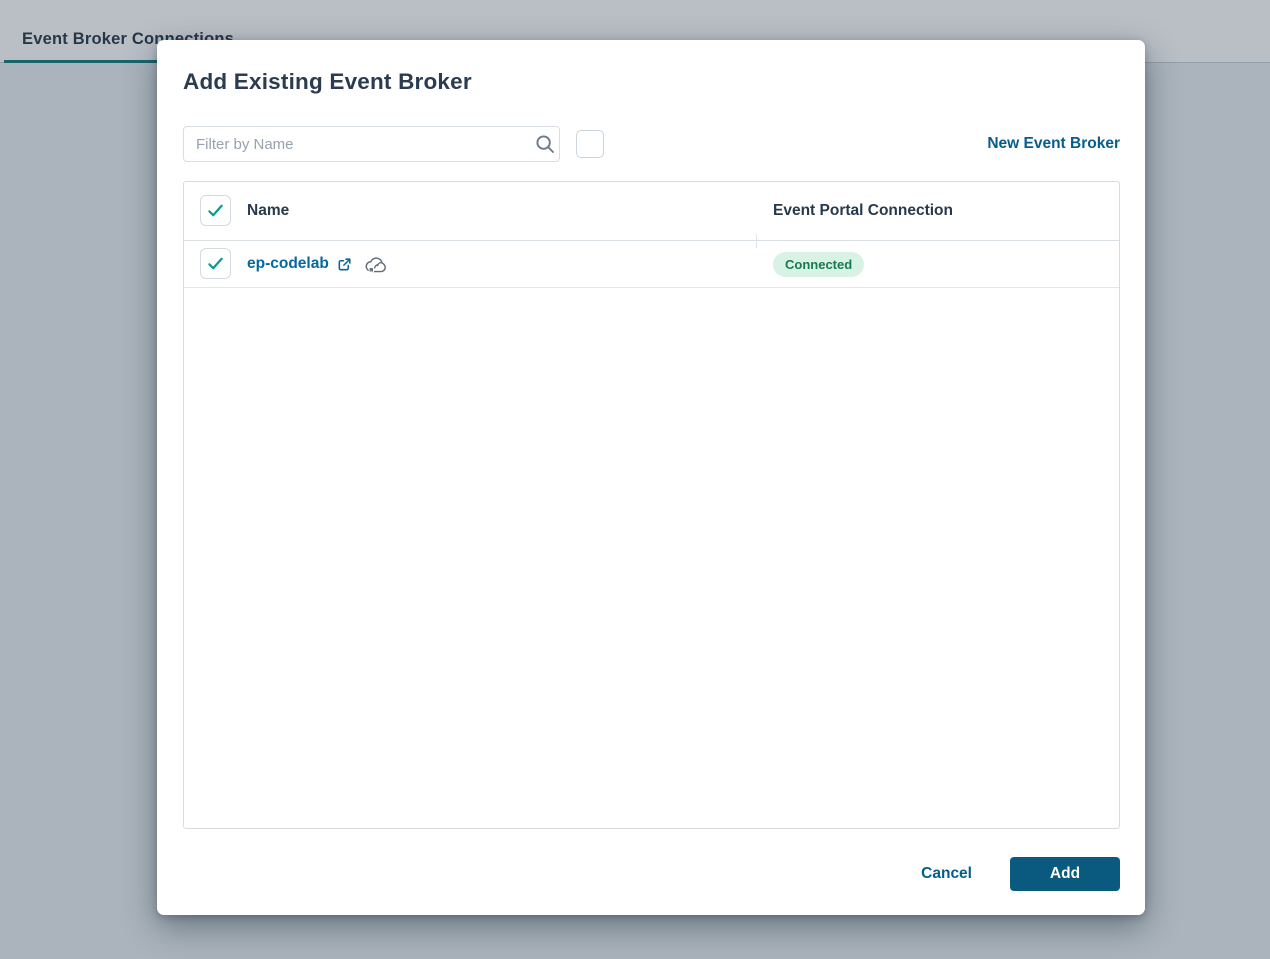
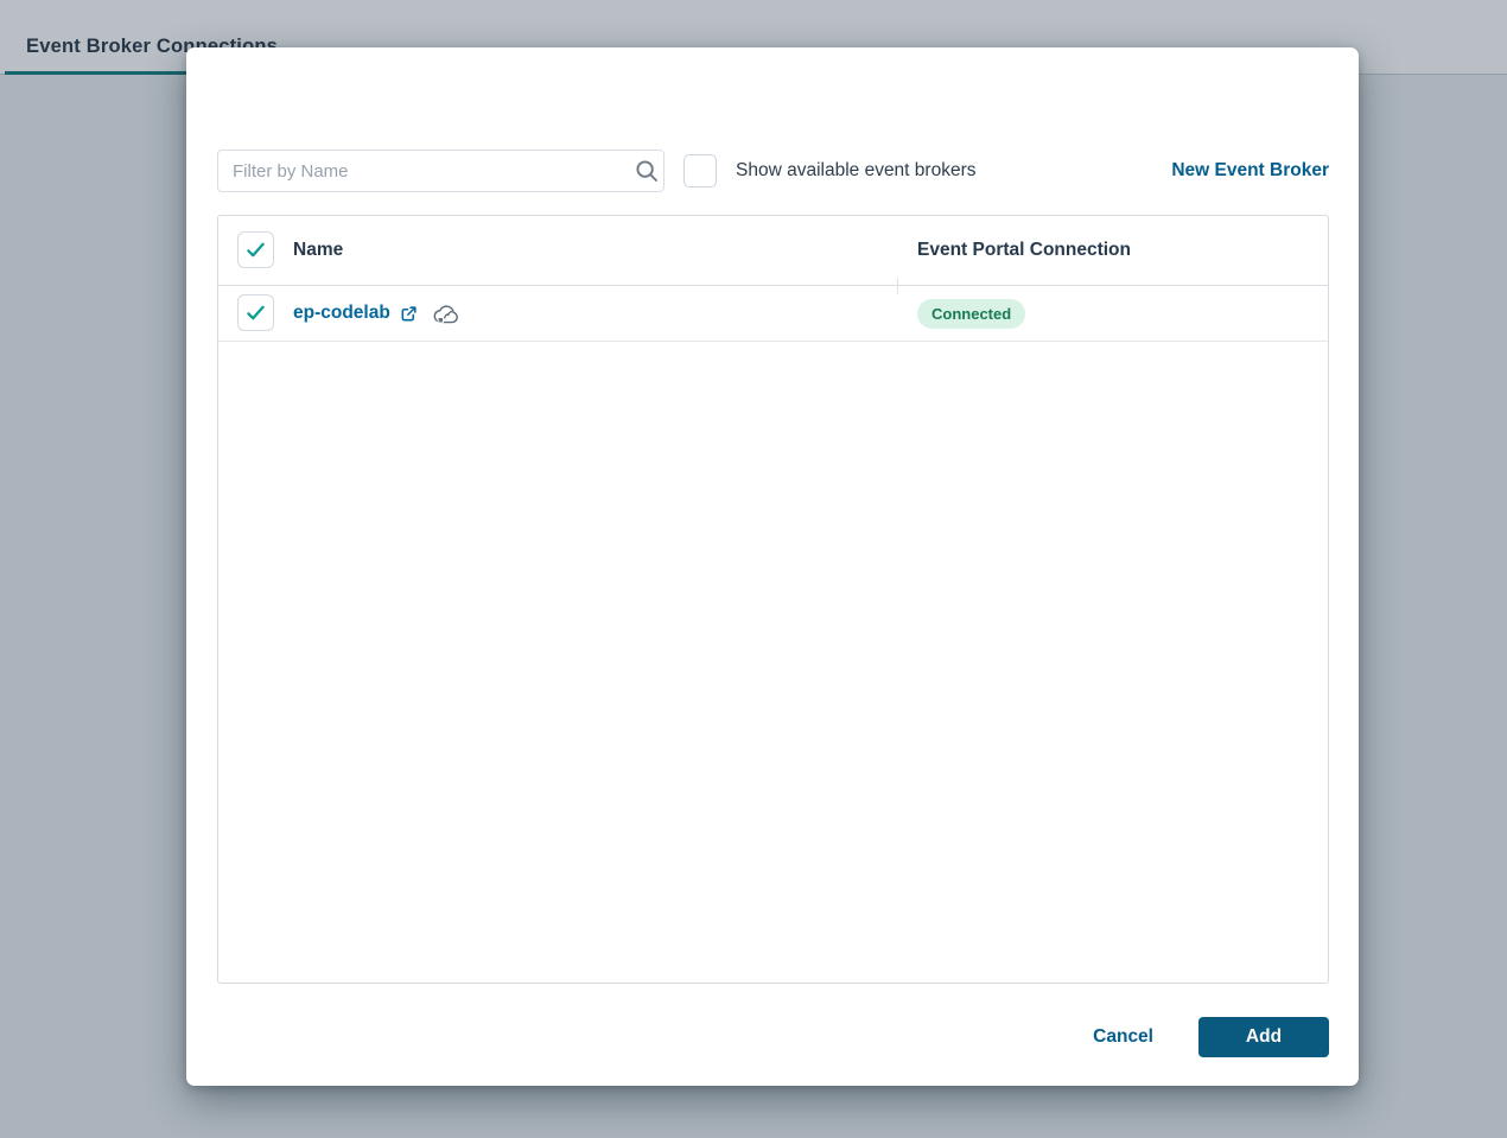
  Event Broker Connections
- Add Existing Event Broker
  Filter by Name
+ Show available event brokers
  New Event Broker
  Name
  Event Portal Connection
  ep-codelab
  Connected
  Cancel
  Add
